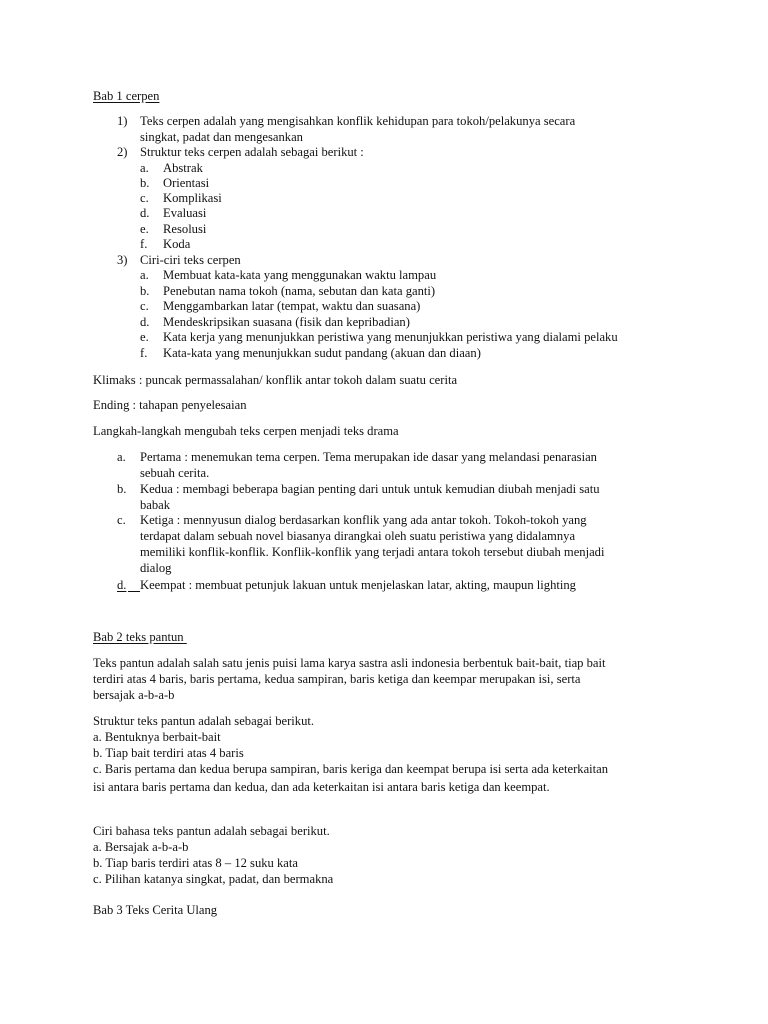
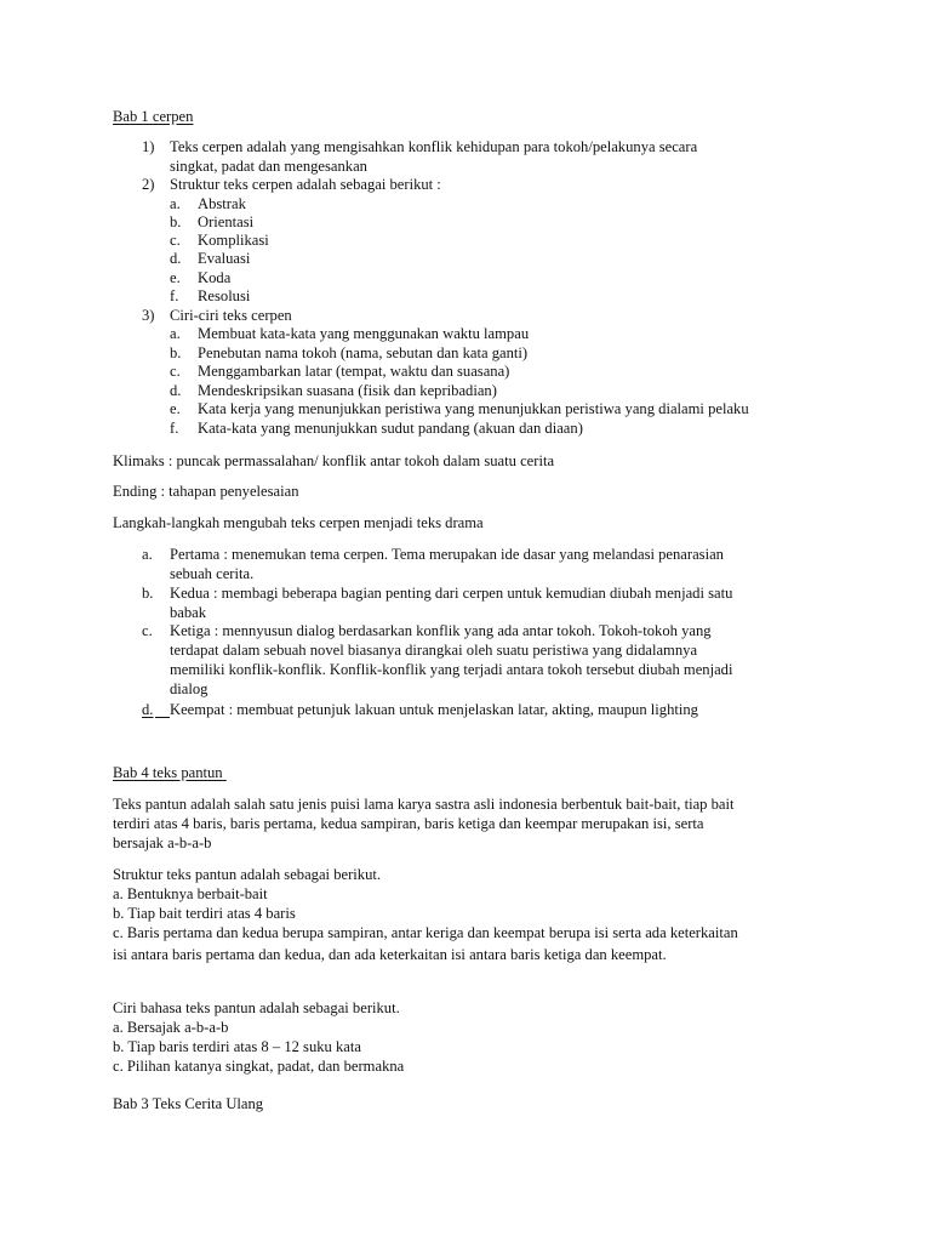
  Bab 1 cerpen
  1)
  Teks cerpen adalah yang mengisahkan konflik kehidupan para tokoh/pelakunya secara
  singkat, padat dan mengesankan
  2)
  Struktur teks cerpen adalah sebagai berikut :
  a.
  Abstrak
  b.
  Orientasi
  c.
  Komplikasi
  d.
  Evaluasi
  e.
- Resolusi
+ Koda
  f.
- Koda
+ Resolusi
  3)
  Ciri-ciri teks cerpen
  a.
  Membuat kata-kata yang menggunakan waktu lampau
  b.
  Penebutan nama tokoh (nama, sebutan dan kata ganti)
  c.
  Menggambarkan latar (tempat, waktu dan suasana)
  d.
  Mendeskripsikan suasana (fisik dan kepribadian)
  e.
  Kata kerja yang menunjukkan peristiwa yang menunjukkan peristiwa yang dialami pelaku
  f.
  Kata-kata yang menunjukkan sudut pandang (akuan dan diaan)
  Klimaks : puncak permassalahan/ konflik antar tokoh dalam suatu cerita
  Ending : tahapan penyelesaian
  Langkah-langkah mengubah teks cerpen menjadi teks drama
  a.
  Pertama : menemukan tema cerpen. Tema merupakan ide dasar yang melandasi penarasian
  sebuah cerita.
  b.
- Kedua : membagi beberapa bagian penting dari untuk untuk kemudian diubah menjadi satu
+ Kedua : membagi beberapa bagian penting dari cerpen untuk kemudian diubah menjadi satu
  babak
  c.
  Ketiga : mennyusun dialog berdasarkan konflik yang ada antar tokoh. Tokoh-tokoh yang
  terdapat dalam sebuah novel biasanya dirangkai oleh suatu peristiwa yang didalamnya
  memiliki konflik-konflik. Konflik-konflik yang terjadi antara tokoh tersebut diubah menjadi
  dialog
  d.
  Keempat : membuat petunjuk lakuan untuk menjelaskan latar, akting, maupun lighting
- Bab 2 teks pantun
+ Bab 4 teks pantun
  Teks pantun adalah salah satu jenis puisi lama karya sastra asli indonesia berbentuk bait-bait, tiap bait
  terdiri atas 4 baris, baris pertama, kedua sampiran, baris ketiga dan keempar merupakan isi, serta
  bersajak a-b-a-b
  Struktur teks pantun adalah sebagai berikut.
  a. Bentuknya berbait-bait
  b. Tiap bait terdiri atas 4 baris
- c. Baris pertama dan kedua berupa sampiran, baris keriga dan keempat berupa isi serta ada keterkaitan
+ c. Baris pertama dan kedua berupa sampiran, antar keriga dan keempat berupa isi serta ada keterkaitan
  isi antara baris pertama dan kedua, dan ada keterkaitan isi antara baris ketiga dan keempat.
  Ciri bahasa teks pantun adalah sebagai berikut.
  a. Bersajak a-b-a-b
  b. Tiap baris terdiri atas 8 – 12 suku kata
  c. Pilihan katanya singkat, padat, dan bermakna
  Bab 3 Teks Cerita Ulang
